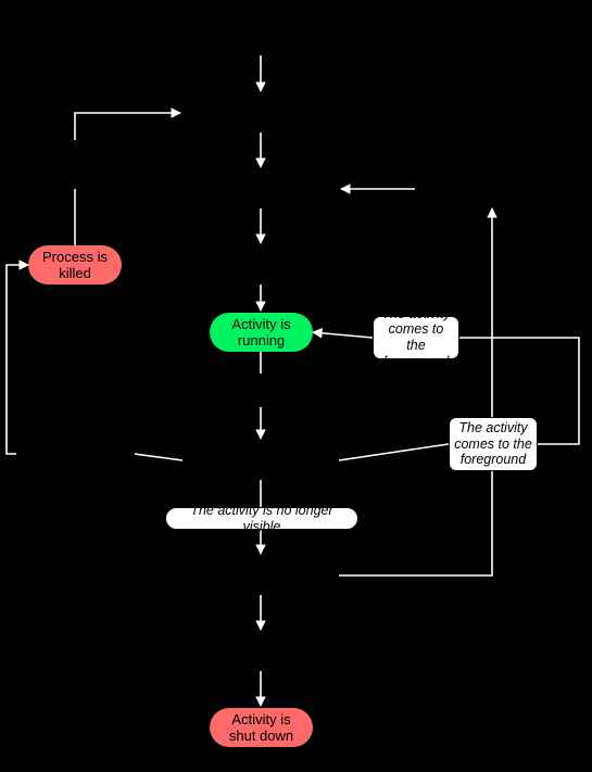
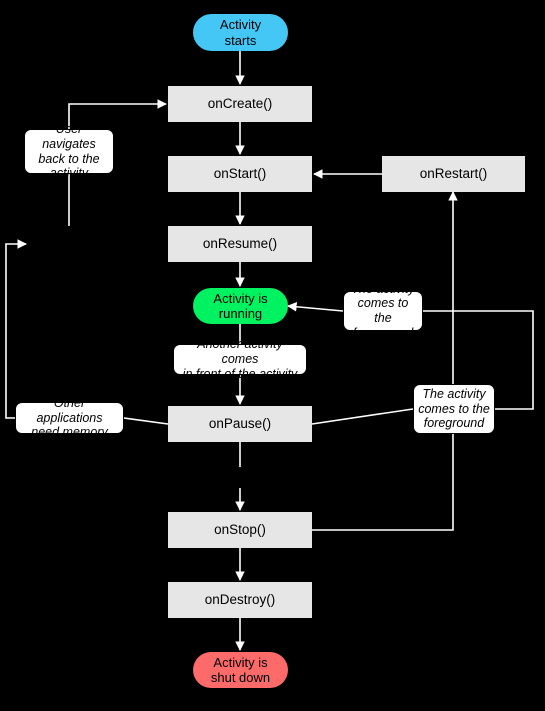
+ Activity
+ starts
  Activity is
  running
- Process is
- killed
  Activity is
  shut down
+ onCreate()
+ onStart()
+ onRestart()
+ onResume()
+ onPause()
+ onStop()
+ onDestroy()
+ User navigates
+ back to the
+ activity
  The activity
  comes to the
  foreground
+ Another activity comes
+ in front of the activity
+ Other applications
+ need memory
  The activity
  comes to the
  foreground
- The activity is no longer visible
